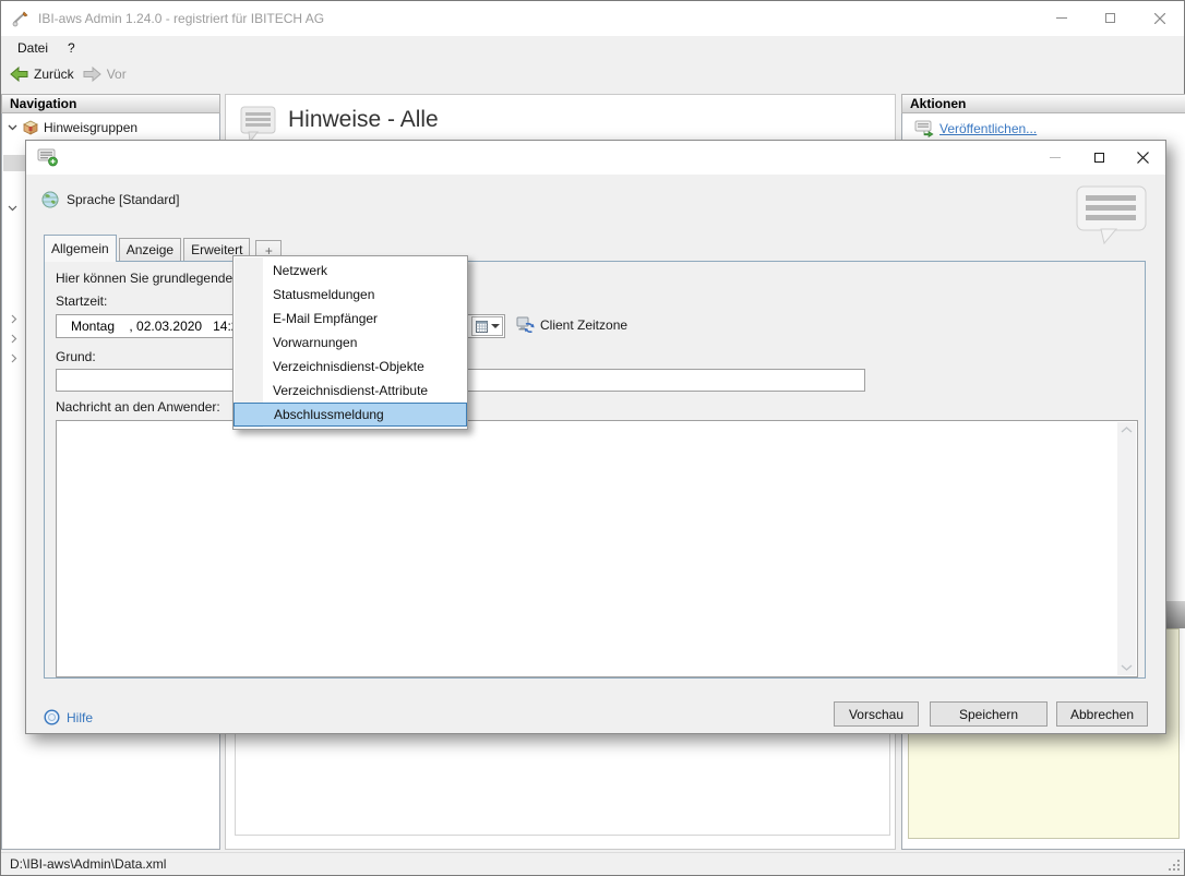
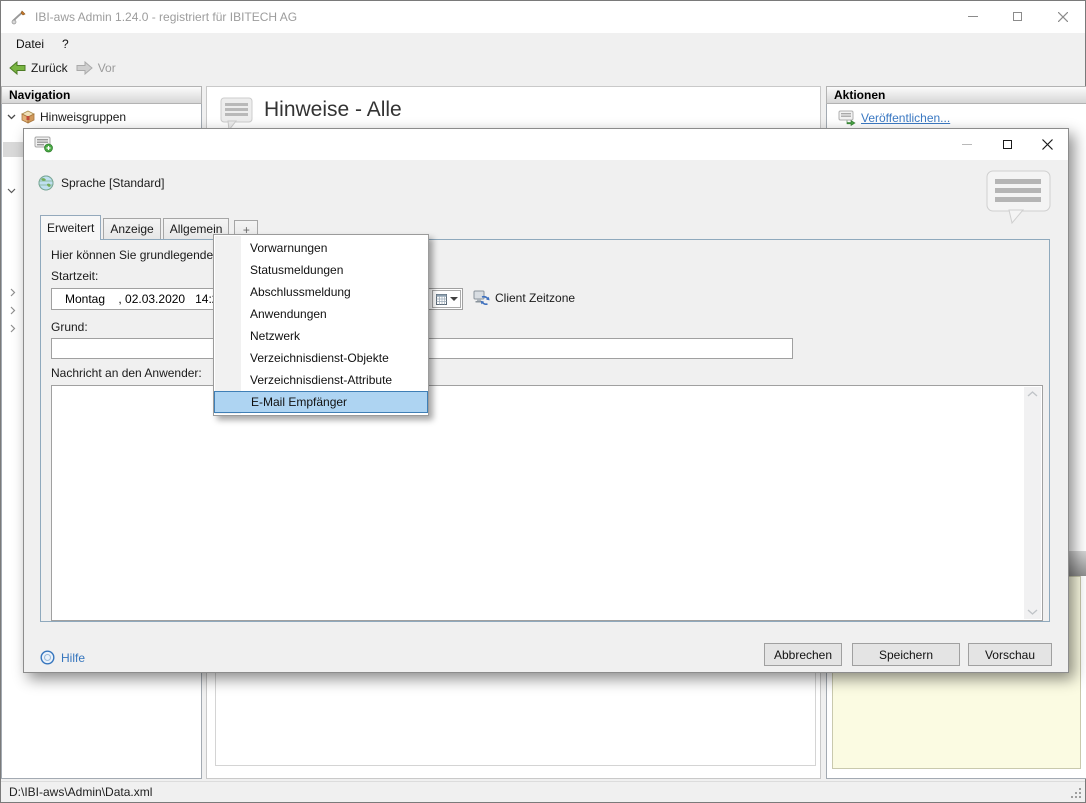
  IBI-aws Admin 1.24.0 - registriert für IBITECH AG
  Datei
  ?
  Zurück
  Vor
  Navigation
  Hinweisgruppen
  Hinweise - Alle
  Aktionen
  Veröffentlichen...
  D:\IBI-aws\Admin\Data.xml
  Sprache [Standard]
- Allgemein
+ Erweitert
  Anzeige
- Erweitert
+ Allgemein
  +
  Hier können Sie grundlegende
  Startzeit:
  Montag , 02.03.2020 14:
  Client Zeitzone
  Grund:
  Nachricht an den Anwender:
  Hilfe
- Vorschau
+ Abbrechen
  Speichern
- Abbrechen
+ Vorschau
- Netzwerk
+ Vorwarnungen
  Statusmeldungen
- E-Mail Empfänger
+ Abschlussmeldung
+ Anwendungen
- Vorwarnungen
+ Netzwerk
  Verzeichnisdienst-Objekte
  Verzeichnisdienst-Attribute
- Abschlussmeldung
+ E-Mail Empfänger
